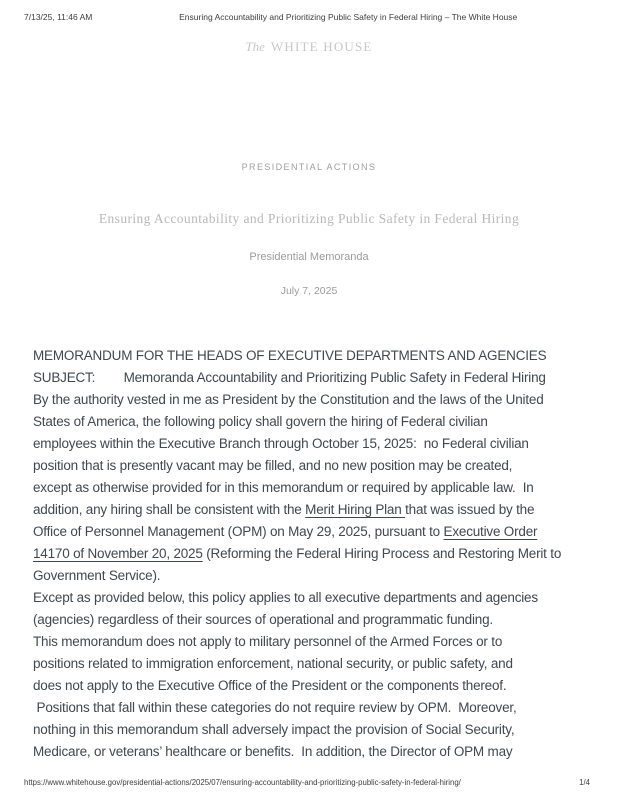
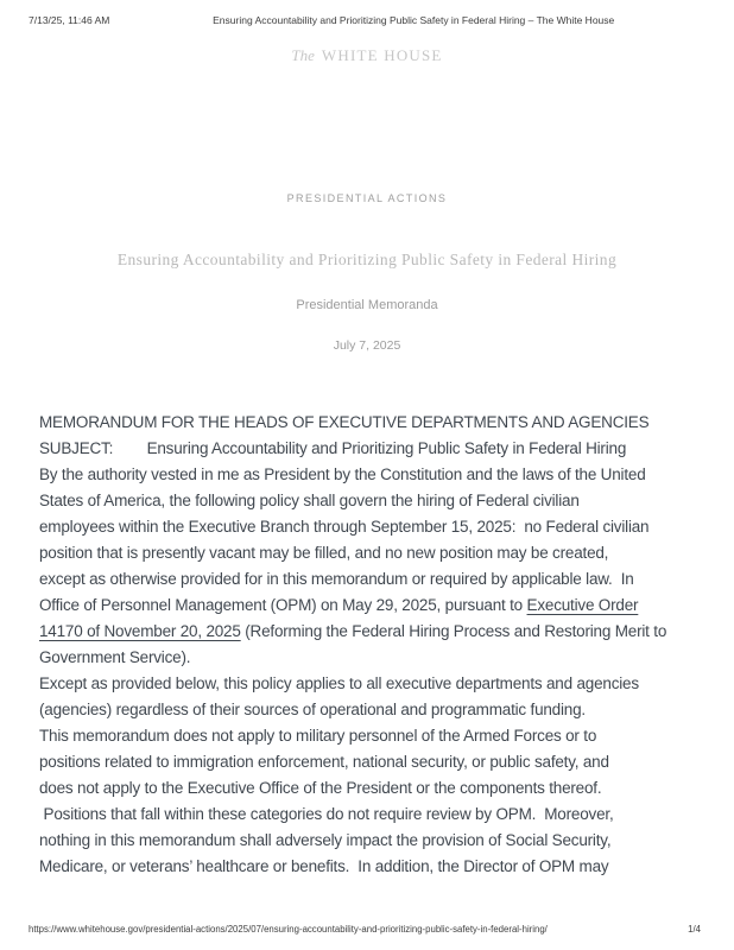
  7/13/25, 11:46 AM
  Ensuring Accountability and Prioritizing Public Safety in Federal Hiring – The White House
  The WHITE HOUSE
  PRESIDENTIAL ACTIONS
  Ensuring Accountability and Prioritizing Public Safety in Federal Hiring
  Presidential Memoranda
  July 7, 2025
  MEMORANDUM FOR THE HEADS OF EXECUTIVE DEPARTMENTS AND AGENCIES
- SUBJECT: Memoranda Accountability and Prioritizing Public Safety in Federal Hiring
+ SUBJECT: Ensuring Accountability and Prioritizing Public Safety in Federal Hiring
  By the authority vested in me as President by the Constitution and the laws of the United
  States of America, the following policy shall govern the hiring of Federal civilian
- employees within the Executive Branch through October 15, 2025: no Federal civilian
+ employees within the Executive Branch through September 15, 2025: no Federal civilian
  position that is presently vacant may be filled, and no new position may be created,
  except as otherwise provided for in this memorandum or required by applicable law. In
- addition, any hiring shall be consistent with the Merit Hiring Plan that was issued by the
  Office of Personnel Management (OPM) on May 29, 2025, pursuant to Executive Order
  14170 of November 20, 2025 (Reforming the Federal Hiring Process and Restoring Merit to
  Government Service).
  Except as provided below, this policy applies to all executive departments and agencies
  (agencies) regardless of their sources of operational and programmatic funding.
  This memorandum does not apply to military personnel of the Armed Forces or to
  positions related to immigration enforcement, national security, or public safety, and
  does not apply to the Executive Office of the President or the components thereof.
  Positions that fall within these categories do not require review by OPM. Moreover,
  nothing in this memorandum shall adversely impact the provision of Social Security,
  Medicare, or veterans’ healthcare or benefits. In addition, the Director of OPM may
  https://www.whitehouse.gov/presidential-actions/2025/07/ensuring-accountability-and-prioritizing-public-safety-in-federal-hiring/
  1/4
